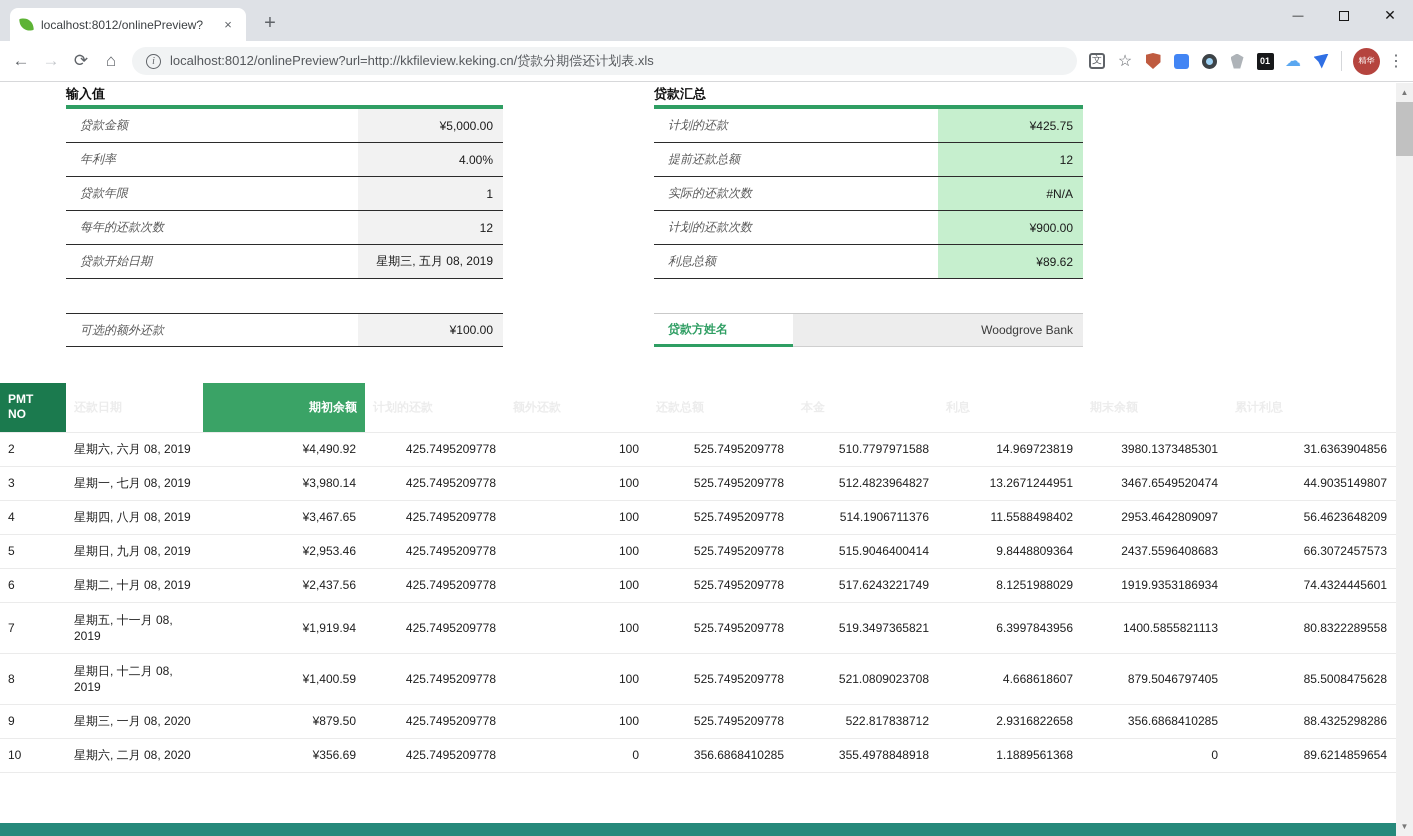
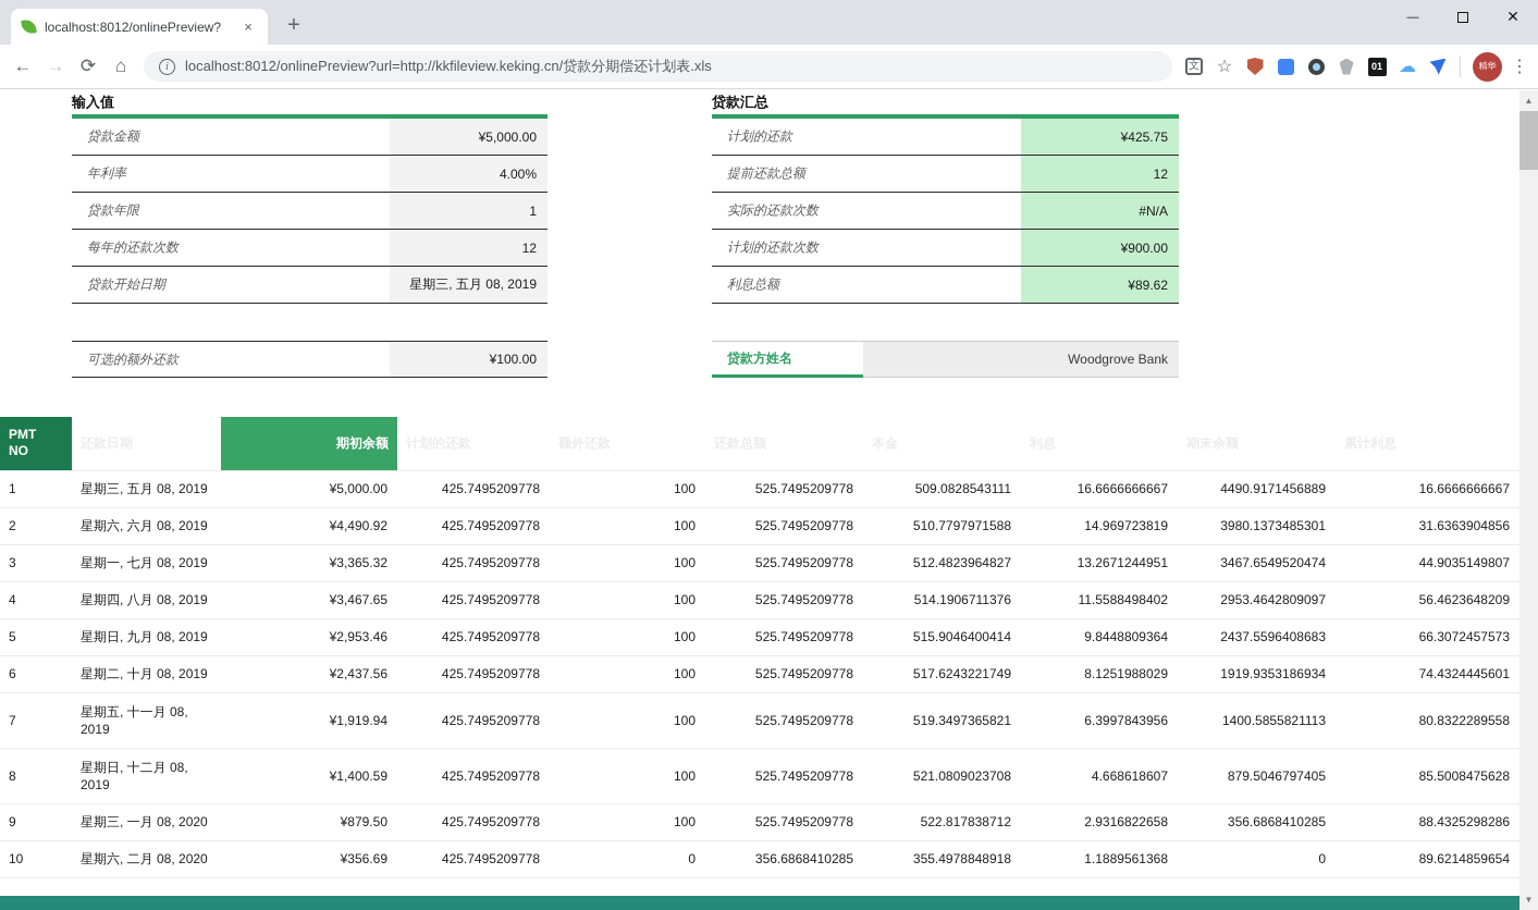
  localhost:8012/onlinePreview?
  ×
  +
  —
  ✕
  ←
  →
  ⟳
  ⌂
  i
  localhost:8012/onlinePreview?url=http://kkfileview.keking.cn/贷款分期偿还计划表.xls
  文
  ☆
  01
  ☁
  精华
  ⋮
  输入值
  贷款金额
  ¥5,000.00
  年利率
  4.00%
  贷款年限
  1
  每年的还款次数
  12
  贷款开始日期
  星期三, 五月 08, 2019
  可选的额外还款
  ¥100.00
  贷款汇总
  计划的还款
  ¥425.75
  提前还款总额
  12
  实际的还款次数
  #N/A
  计划的还款次数
  ¥900.00
  利息总额
  ¥89.62
  贷款方姓名
  Woodgrove Bank
+ 1	星期三, 五月 08, 2019	¥5,000.00	425.7495209778	100	525.7495209778	509.0828543111	16.6666666667	4490.9171456889	16.6666666667
  2	星期六, 六月 08, 2019	¥4,490.92	425.7495209778	100	525.7495209778	510.7797971588	14.969723819	3980.1373485301	31.6363904856
- 3	星期一, 七月 08, 2019	¥3,980.14	425.7495209778	100	525.7495209778	512.4823964827	13.2671244951	3467.6549520474	44.9035149807
+ 3	星期一, 七月 08, 2019	¥3,365.32	425.7495209778	100	525.7495209778	512.4823964827	13.2671244951	3467.6549520474	44.9035149807
  4	星期四, 八月 08, 2019	¥3,467.65	425.7495209778	100	525.7495209778	514.1906711376	11.5588498402	2953.4642809097	56.4623648209
  5	星期日, 九月 08, 2019	¥2,953.46	425.7495209778	100	525.7495209778	515.9046400414	9.8448809364	2437.5596408683	66.3072457573
  6	星期二, 十月 08, 2019	¥2,437.56	425.7495209778	100	525.7495209778	517.6243221749	8.1251988029	1919.9353186934	74.4324445601
  7	星期五, 十一月 08, 2019	¥1,919.94	425.7495209778	100	525.7495209778	519.3497365821	6.3997843956	1400.5855821113	80.8322289558
  8	星期日, 十二月 08, 2019	¥1,400.59	425.7495209778	100	525.7495209778	521.0809023708	4.668618607	879.5046797405	85.5008475628
  9	星期三, 一月 08, 2020	¥879.50	425.7495209778	100	525.7495209778	522.817838712	2.9316822658	356.6868410285	88.4325298286
  10	星期六, 二月 08, 2020	¥356.69	425.7495209778	0	356.6868410285	355.4978848918	1.1889561368	0	89.6214859654
  ▲
  ▼
